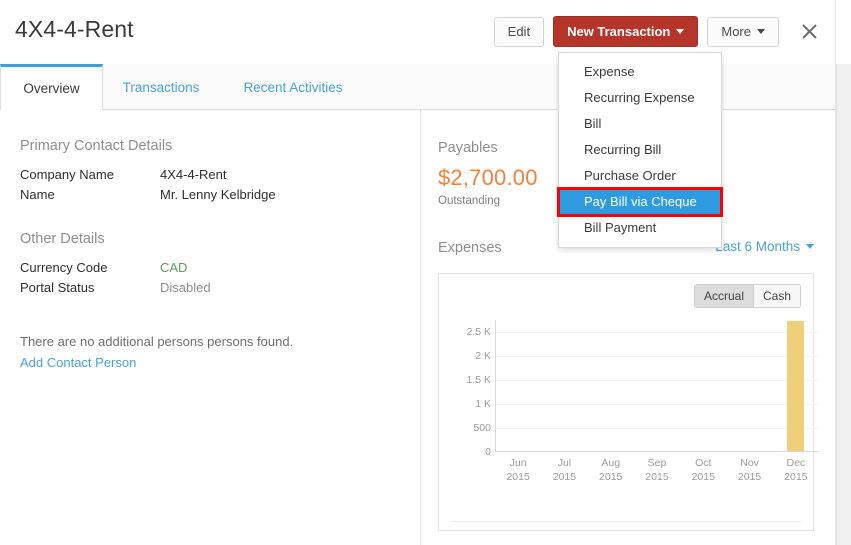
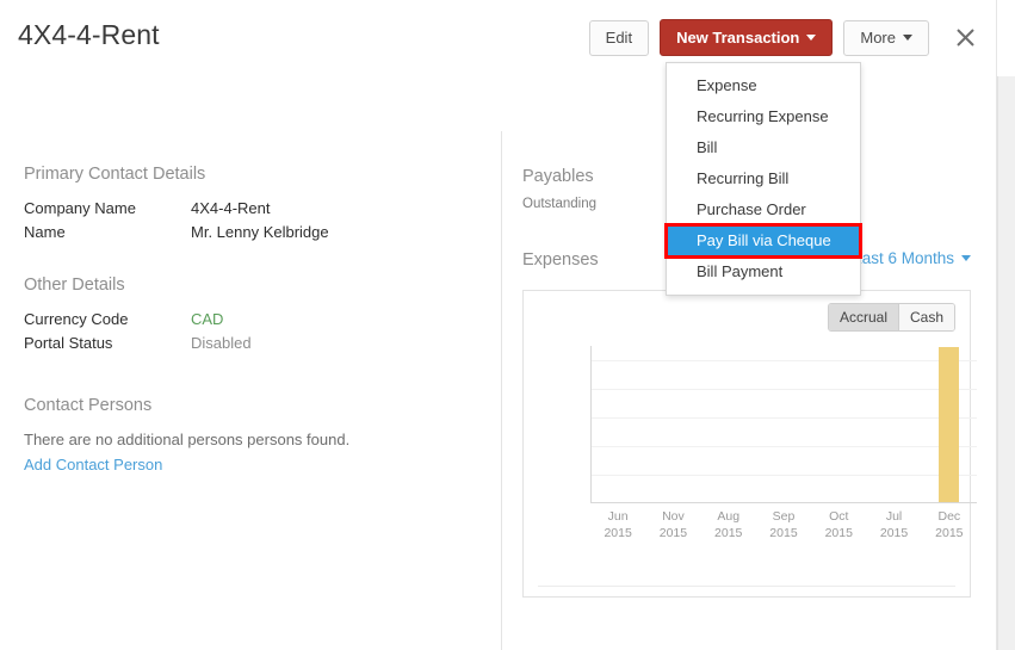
  4X4-4-Rent
  Edit
  New Transaction
  More
- Overview
- Transactions
- Recent Activities
  Primary Contact Details
  Company Name
  4X4-4-Rent
  Name
  Mr. Lenny Kelbridge
  Other Details
  Currency Code
  CAD
  Portal Status
  Disabled
+ Contact Persons
  There are no additional persons persons found.
  Add Contact Person
  Payables
- $2,700.00
  Outstanding
  Expenses
  ast 6 Months
  Accrual
  Cash
- 2.5 K
- 2 K
- 1.5 K
- 1 K
- 500
- 0
  Jun
  2015
- Jul
+ Nov
  2015
  Aug
  2015
  Sep
  2015
  Oct
  2015
- Nov
+ Jul
  2015
  Dec
  2015
  Expense
  Recurring Expense
  Bill
  Recurring Bill
  Purchase Order
  Pay Bill via Cheque
  Bill Payment
